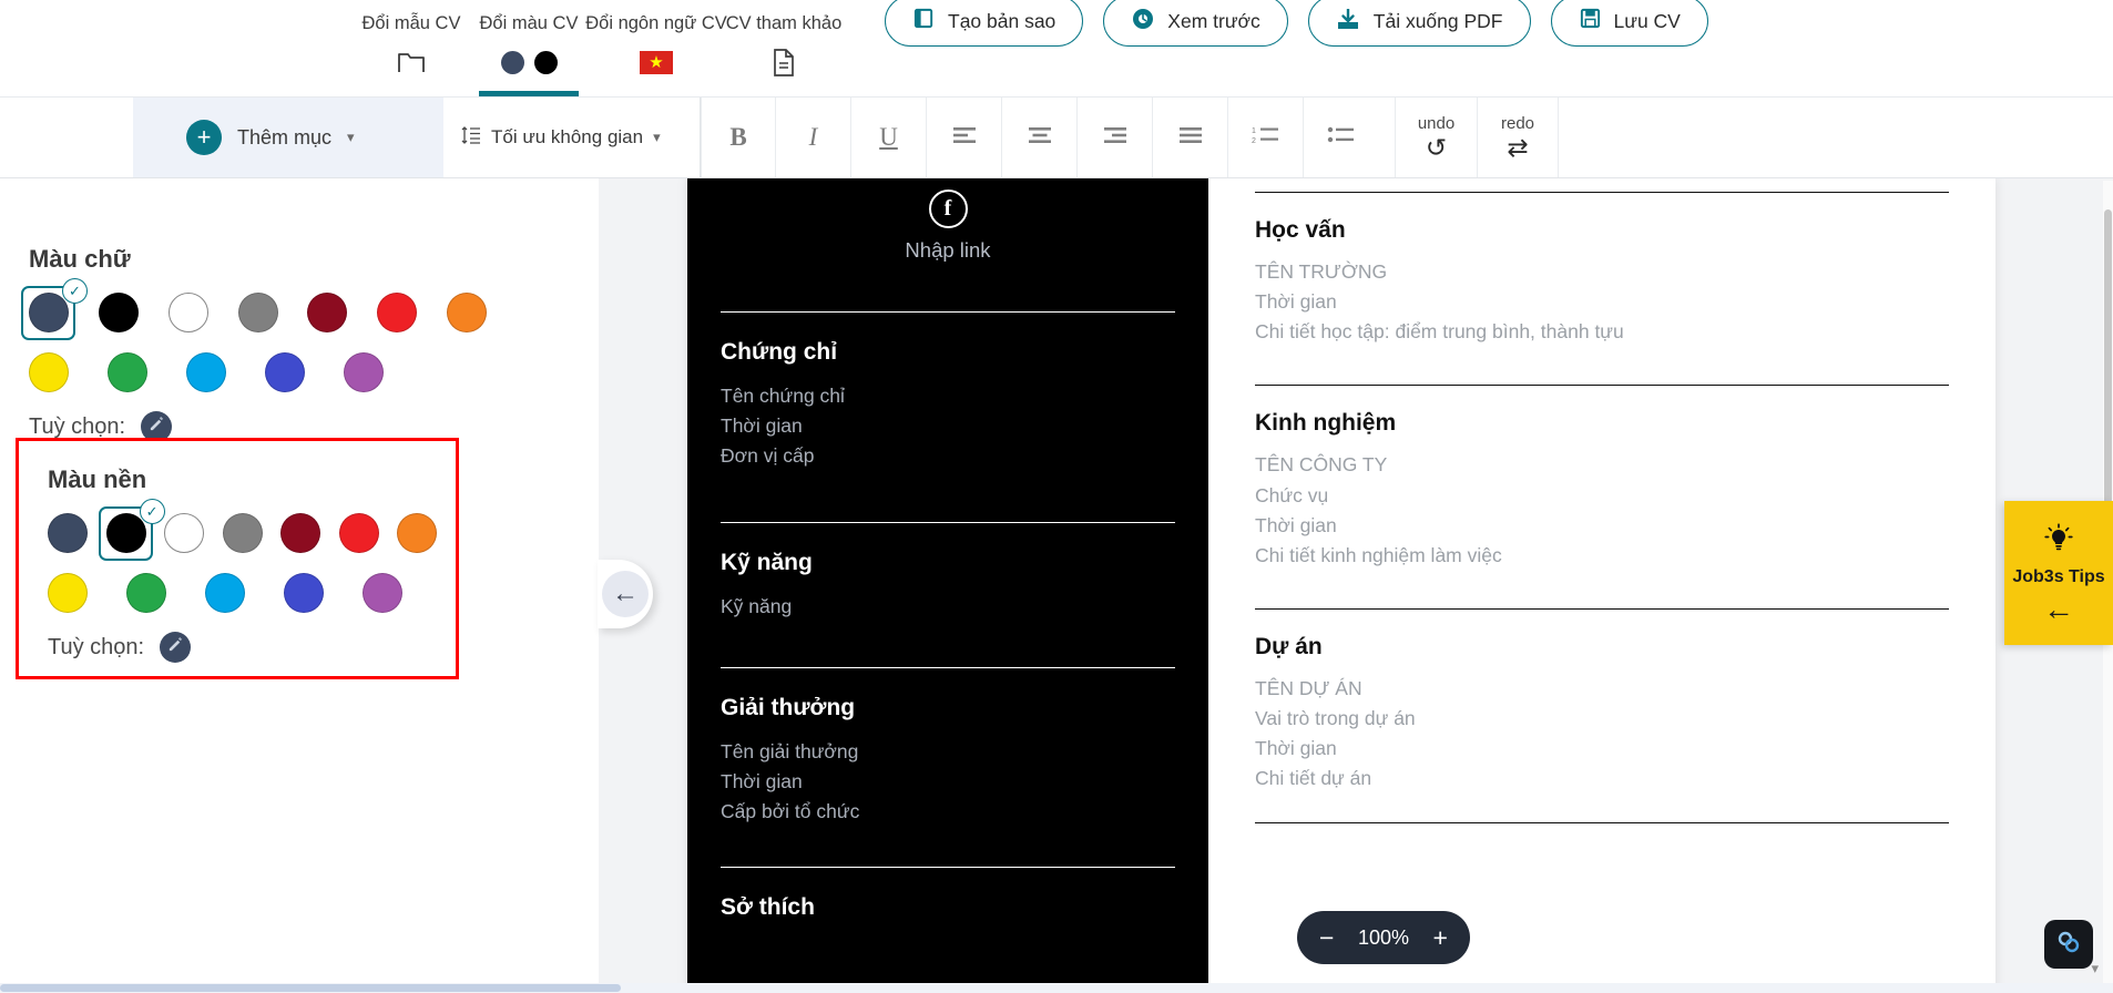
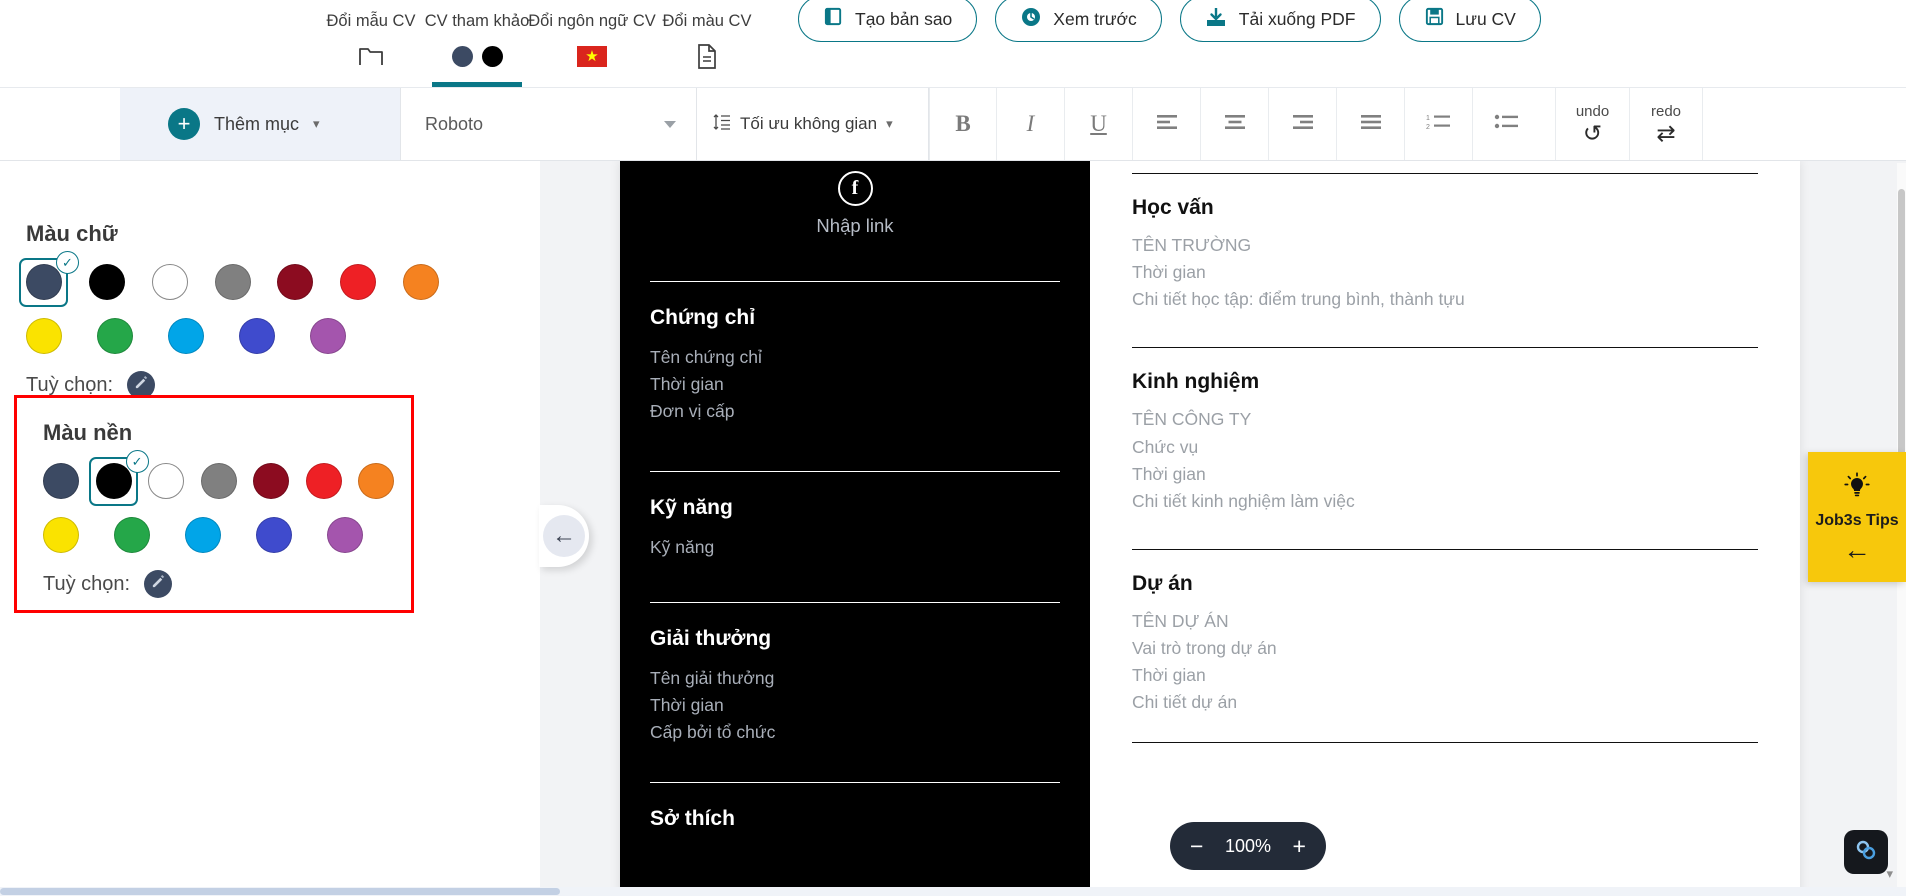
  Đổi mẫu CV
- Đổi màu CV
+ CV tham khảo
  Đổi ngôn ngữ CV
  ★
- CV tham khảo
+ Đổi màu CV
  Tạo bản sao
  Xem trước
  Tải xuống PDF
  Lưu CV
  +
  Thêm mục
  ▾
+ Roboto
  Tối ưu không gian
  ▾
  B
  I
  U
  undo
  ↺
  redo
  ⇄
  Màu chữ
  ✓
  Tuỳ chọn:
  Màu nền
  ✓
  Tuỳ chọn:
  ←
  f
  Nhập link
  Chứng chỉ
  Tên chứng chỉ
  Thời gian
  Đơn vị cấp
  Kỹ năng
  Kỹ năng
  Giải thưởng
  Tên giải thưởng
  Thời gian
  Cấp bởi tổ chức
  Sở thích
  Học vấn
  TÊN TRƯỜNG
  Thời gian
  Chi tiết học tập: điểm trung bình, thành tựu
  Kinh nghiệm
  TÊN CÔNG TY
  Chức vụ
  Thời gian
  Chi tiết kinh nghiệm làm việc
  Dự án
  TÊN DỰ ÁN
  Vai trò trong dự án
  Thời gian
  Chi tiết dự án
  −
  100%
  +
  Job3s Tips
  ←
  ▾
